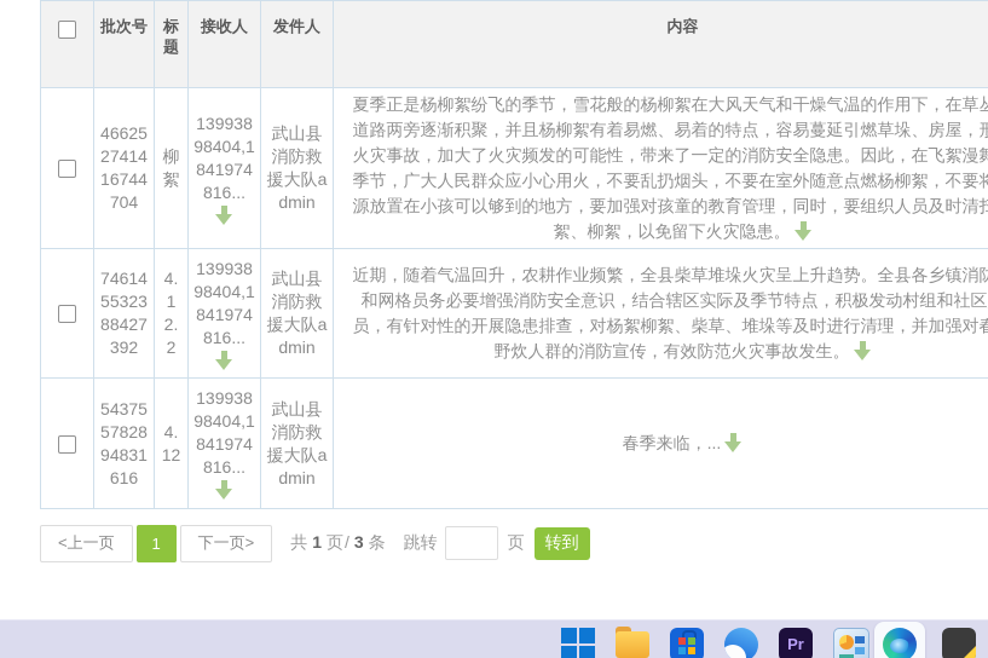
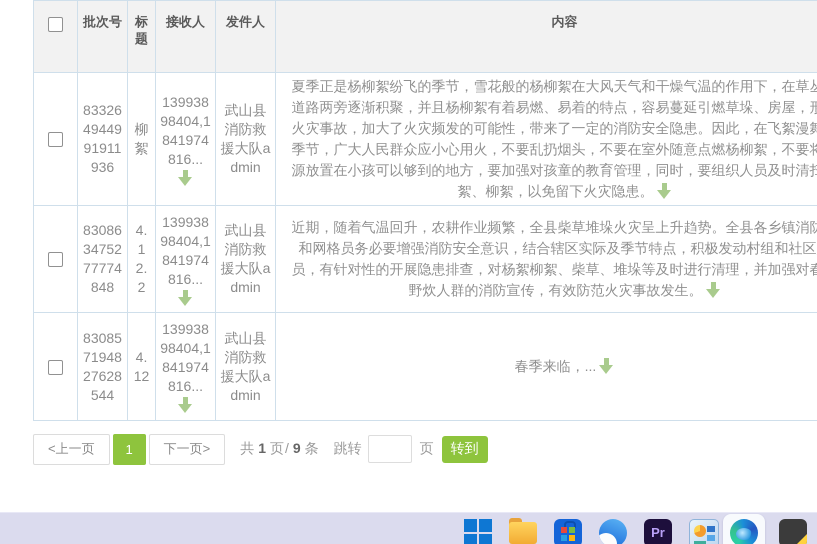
  	批次号	标题	接收人	发件人	内容
- 	466252741416744704	柳絮	13993898404,1841974816...	武山县消防救援大队admin	夏季正是杨柳絮纷飞的季节，雪花般的杨柳絮在大风天气和干燥气温的作用下，在草道路两旁逐渐积聚，并且杨柳絮有着易燃、易着的特点，容易蔓延引燃草垛、房屋，火灾事故，加大了火灾频发的可能性，带来了一定的消防安全隐患。因此，在飞絮漫季节，广大人民群众应小心用火，不要乱扔烟头，不要在室外随意点燃杨柳絮，不要源放置在小孩可以够到的地方，要加强对孩童的教育管理，同时，要组织人员及时清絮、柳絮，以免留下火灾隐患。
+ 	833264944991911936	柳絮	13993898404,1841974816...	武山县消防救援大队admin	夏季正是杨柳絮纷飞的季节，雪花般的杨柳絮在大风天气和干燥气温的作用下，在草道路两旁逐渐积聚，并且杨柳絮有着易燃、易着的特点，容易蔓延引燃草垛、房屋，火灾事故，加大了火灾频发的可能性，带来了一定的消防安全隐患。因此，在飞絮漫季节，广大人民群众应小心用火，不要乱扔烟头，不要在室外随意点燃杨柳絮，不要源放置在小孩可以够到的地方，要加强对孩童的教育管理，同时，要组织人员及时清絮、柳絮，以免留下火灾隐患。
- 	746145532388427392	4.12.2	13993898404,1841974816...	武山县消防救援大队admin	近期，随着气温回升，农耕作业频繁，全县柴草堆垛火灾呈上升趋势。全县各乡镇消和网格员务必要增强消防安全意识，结合辖区实际及季节特点，积极发动村组和社区员，有针对性的开展隐患排查，对杨絮柳絮、柴草、堆垛等及时进行清理，并加强对野炊人群的消防宣传，有效防范火灾事故发生。
+ 	830863475277774848	4.12.2	13993898404,1841974816...	武山县消防救援大队admin	近期，随着气温回升，农耕作业频繁，全县柴草堆垛火灾呈上升趋势。全县各乡镇消和网格员务必要增强消防安全意识，结合辖区实际及季节特点，积极发动村组和社区员，有针对性的开展隐患排查，对杨絮柳絮、柴草、堆垛等及时进行清理，并加强对野炊人群的消防宣传，有效防范火灾事故发生。
- 	543755782894831616	4.12	13993898404,1841974816...	武山县消防救援大队admin	春季来临，...
+ 	830857194827628544	4.12	13993898404,1841974816...	武山县消防救援大队admin	春季来临，...
  <上一页
  1
  下一页>
- 共 1 页/ 3 条
+ 共 1 页/ 9 条
  跳转
  页
  转到
  Pr
